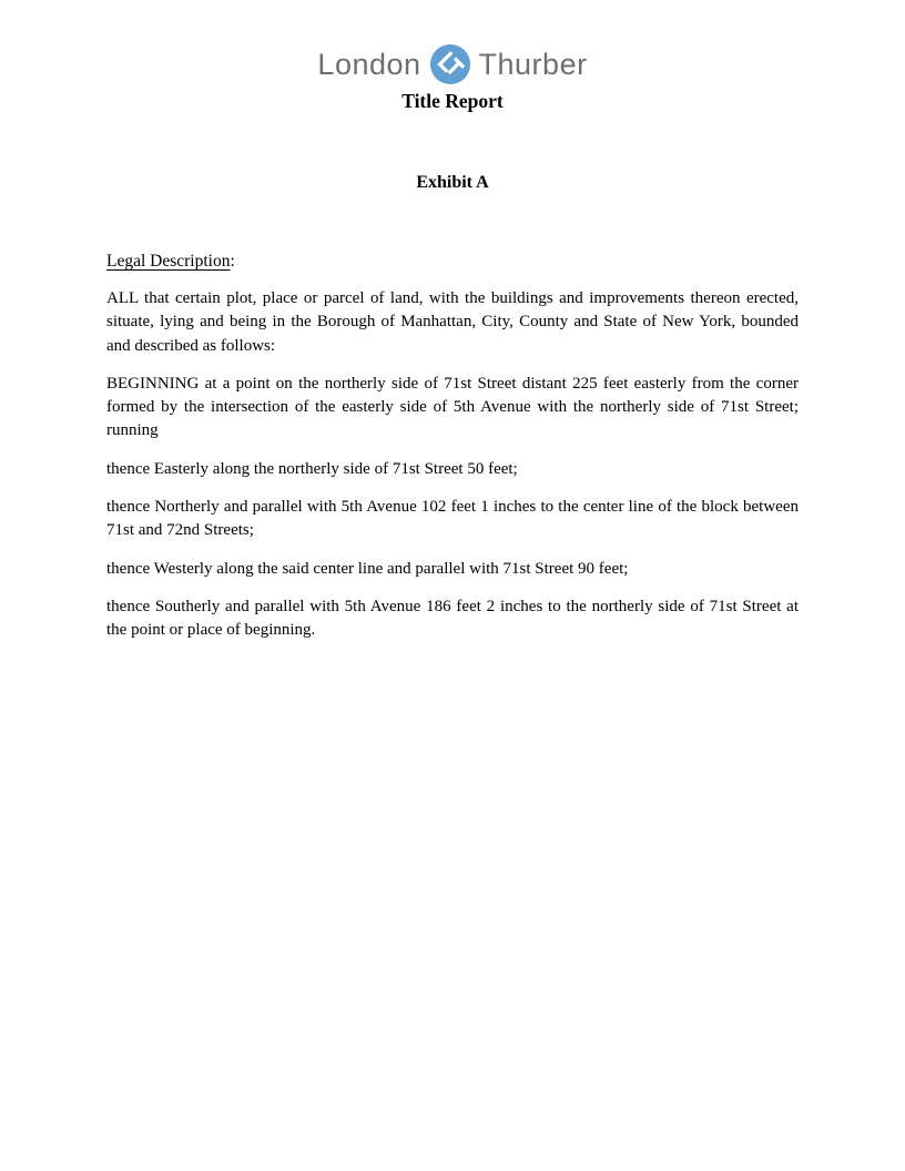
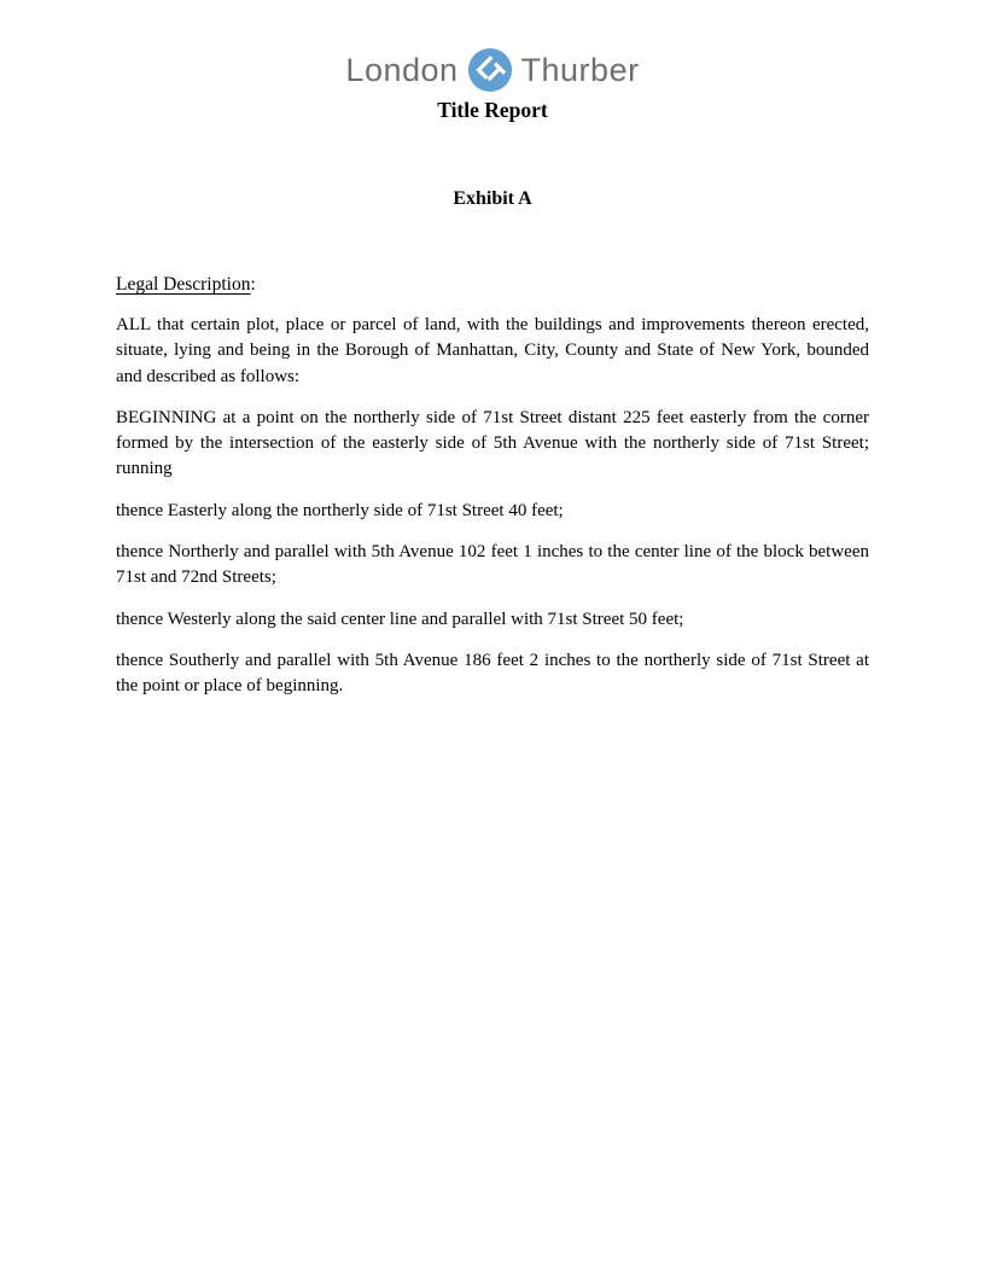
  London
  Thurber
  Title Report
  Exhibit A
  Legal Description:
  ALL that certain plot, place or parcel of land, with the buildings and improvements thereon erected, situate, lying and being in the Borough of Manhattan, City, County and State of New York, bounded and described as follows:
  BEGINNING at a point on the northerly side of 71st Street distant 225 feet easterly from the corner formed by the intersection of the easterly side of 5th Avenue with the northerly side of 71st Street; running
- thence Easterly along the northerly side of 71st Street 50 feet;
+ thence Easterly along the northerly side of 71st Street 40 feet;
  thence Northerly and parallel with 5th Avenue 102 feet 1 inches to the center line of the block between 71st and 72nd Streets;
- thence Westerly along the said center line and parallel with 71st Street 90 feet;
+ thence Westerly along the said center line and parallel with 71st Street 50 feet;
  thence Southerly and parallel with 5th Avenue 186 feet 2 inches to the northerly side of 71st Street at the point or place of beginning.
